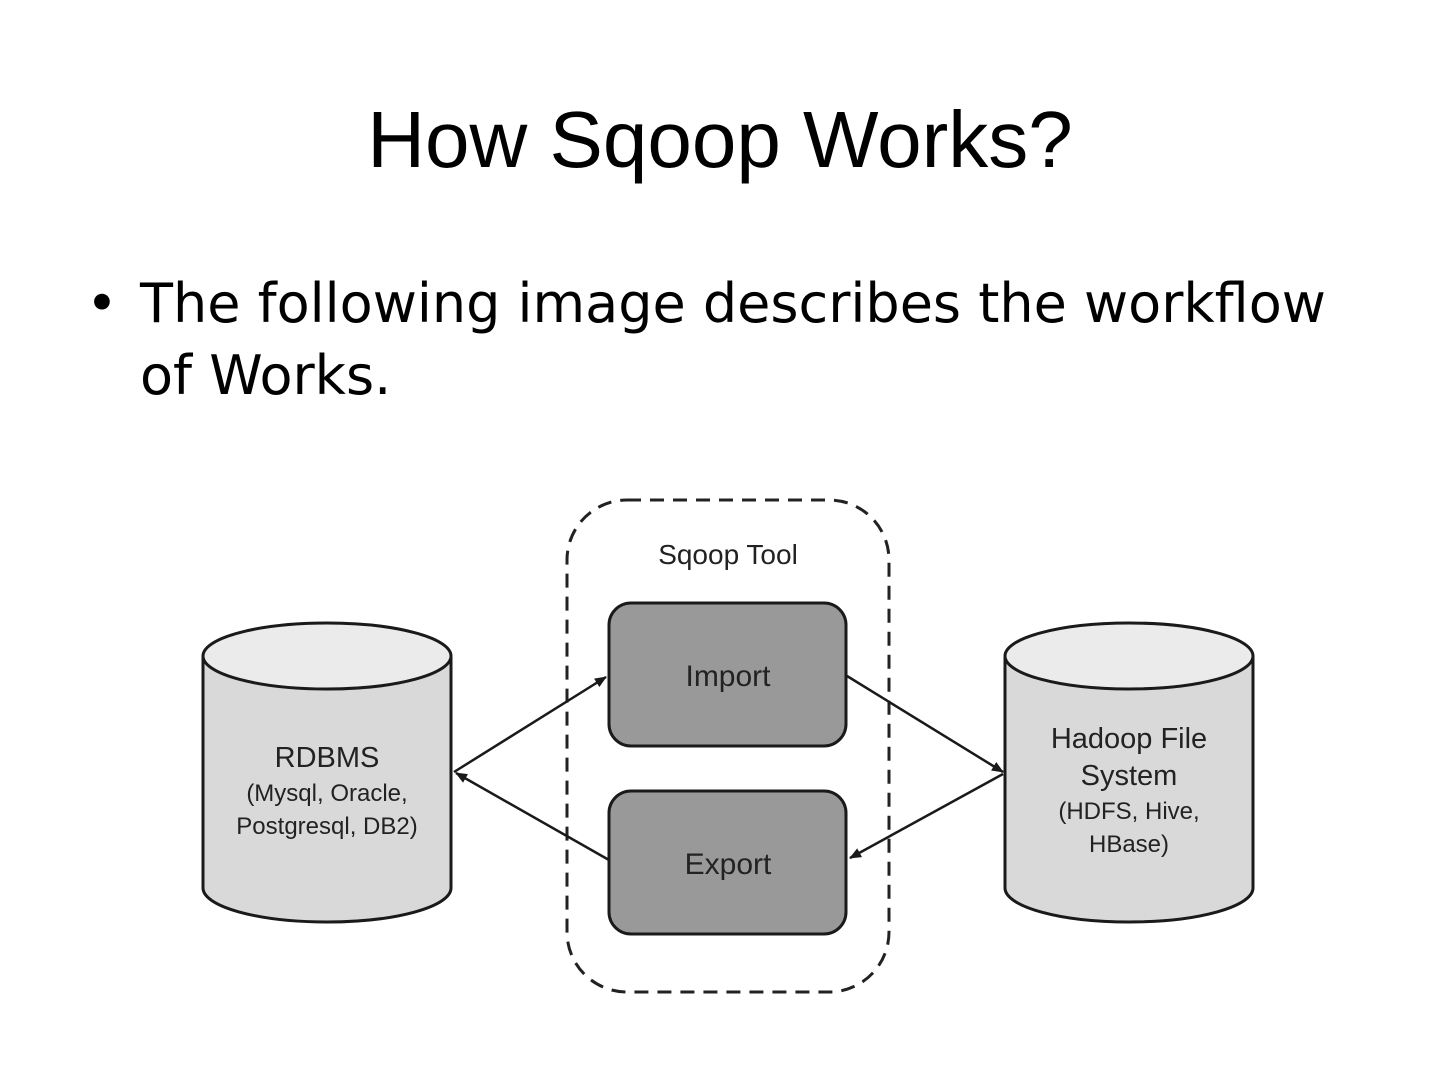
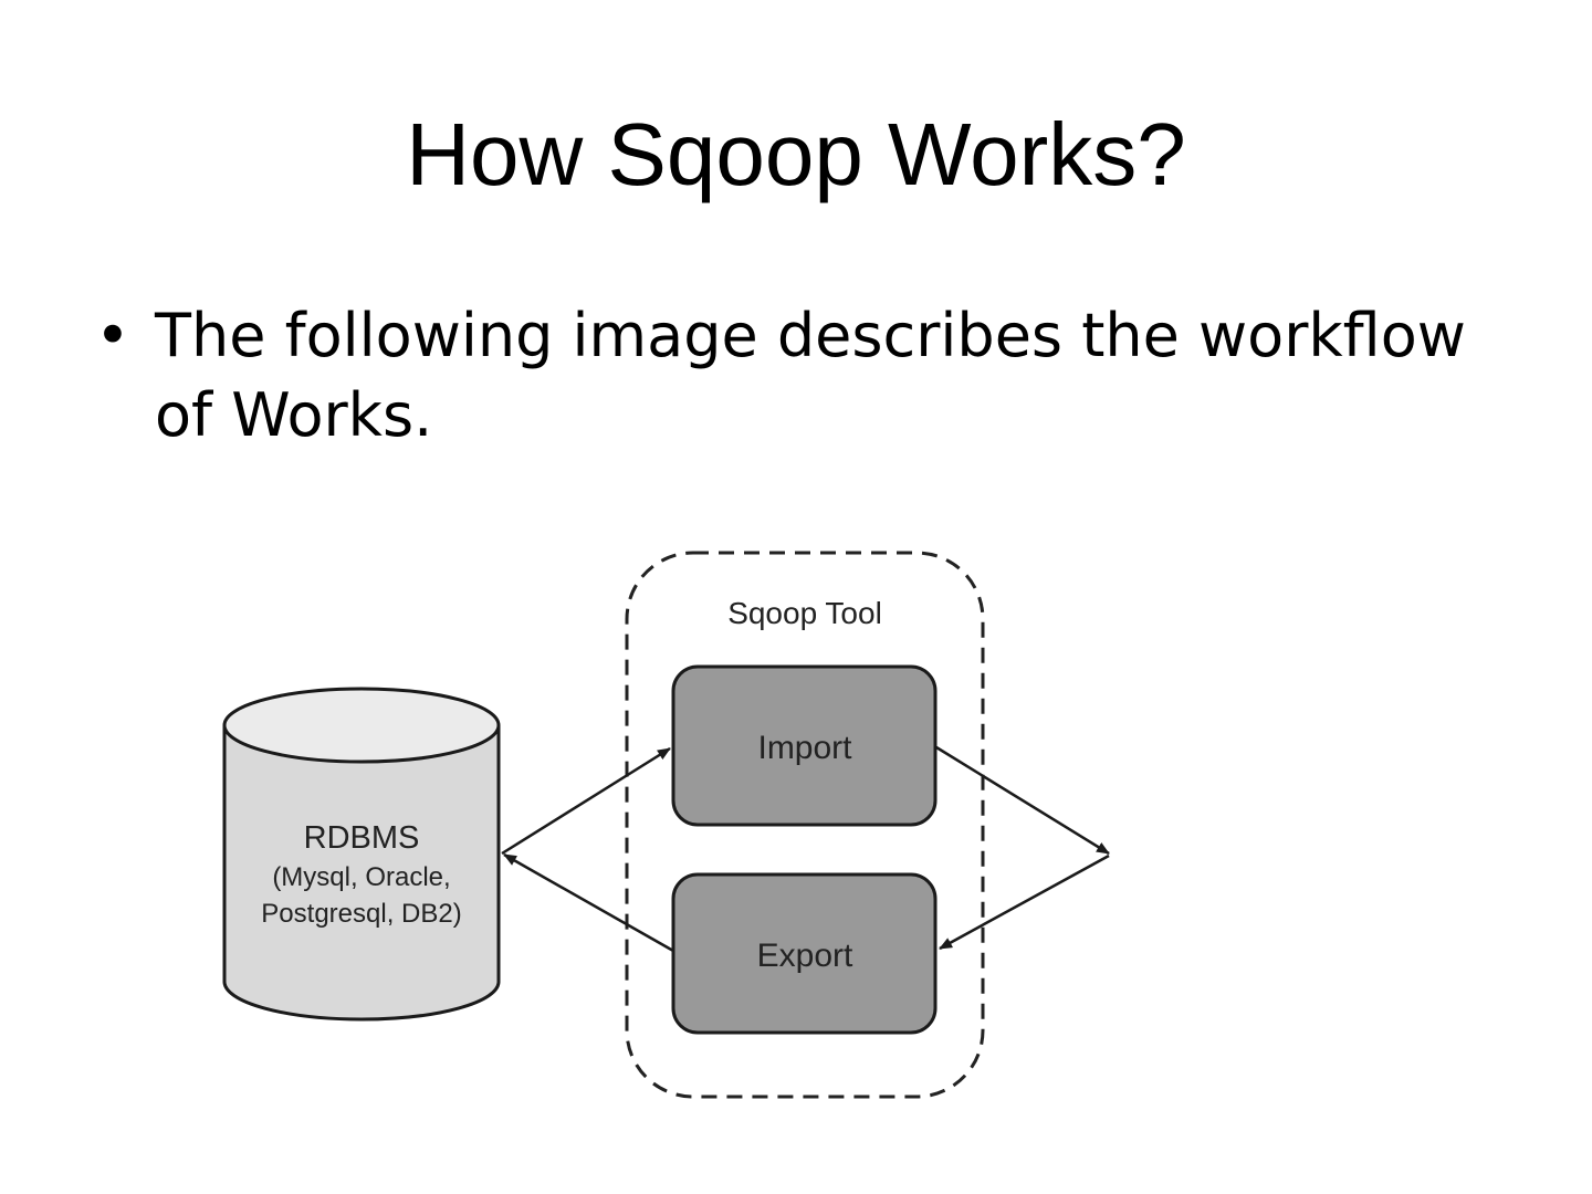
  How Sqoop Works?
  •
  The following image describes the workflow of Works.
  Sqoop Tool
  Import
  Export
  RDBMS
  (Mysql, Oracle,
  Postgresql, DB2)
- Hadoop File
- System
- (HDFS, Hive,
- HBase)
